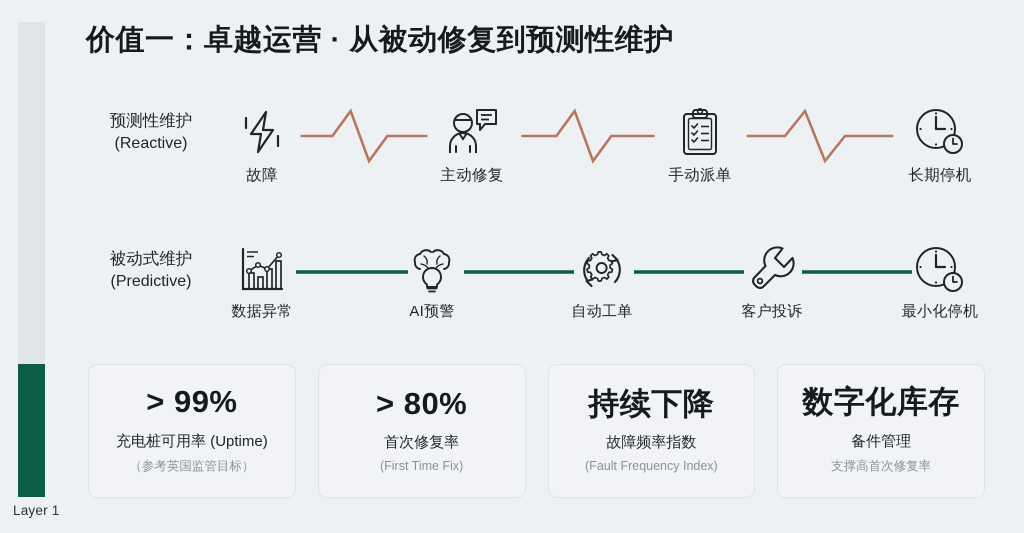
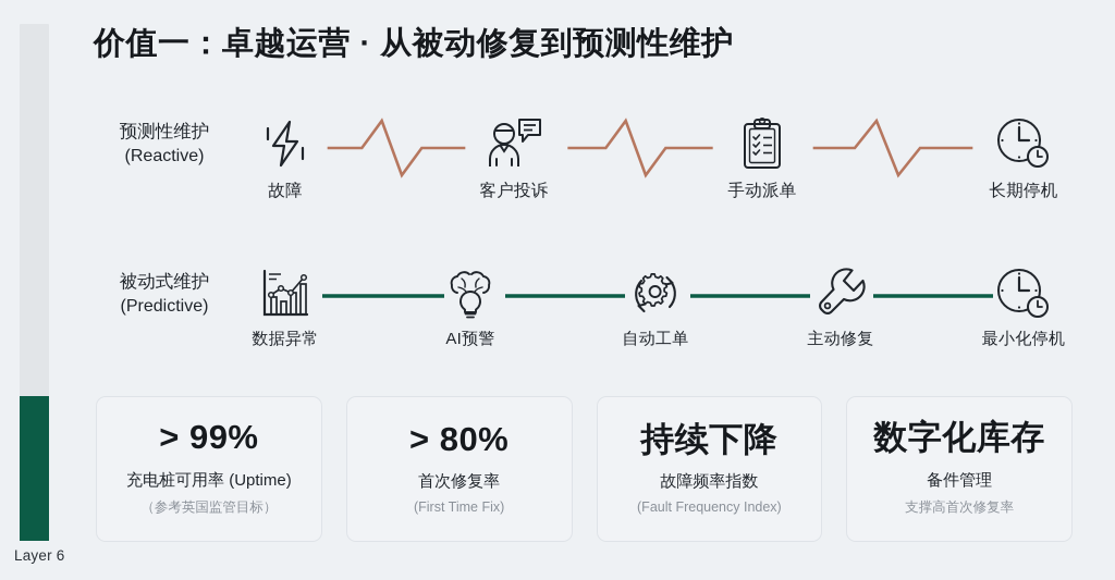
- Layer 1
+ Layer 6
  价值一：卓越运营 · 从被动修复到预测性维护
  预测性维护
  (Reactive)
  故障
- 主动修复
+ 客户投诉
  手动派单
  长期停机
  被动式维护
  (Predictive)
  数据异常
  AI预警
  自动工单
- 客户投诉
+ 主动修复
  最小化停机
  > 99%
  充电桩可用率 (Uptime)
  （参考英国监管目标）
  > 80%
  首次修复率
  (First Time Fix)
  持续下降
  故障频率指数
  (Fault Frequency Index)
  数字化库存
  备件管理
  支撑高首次修复率
